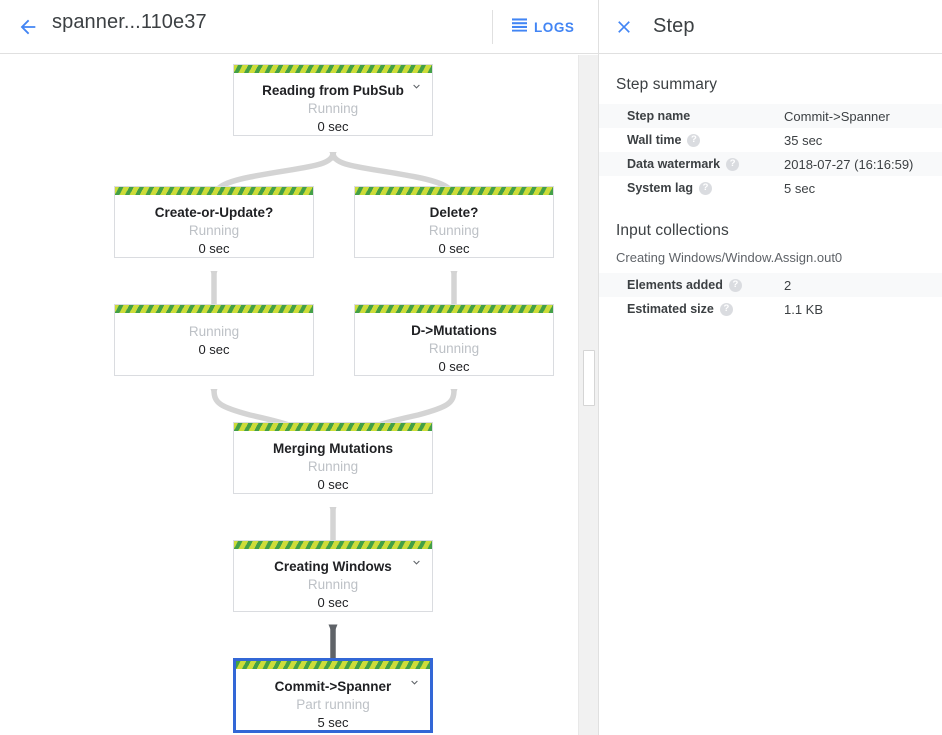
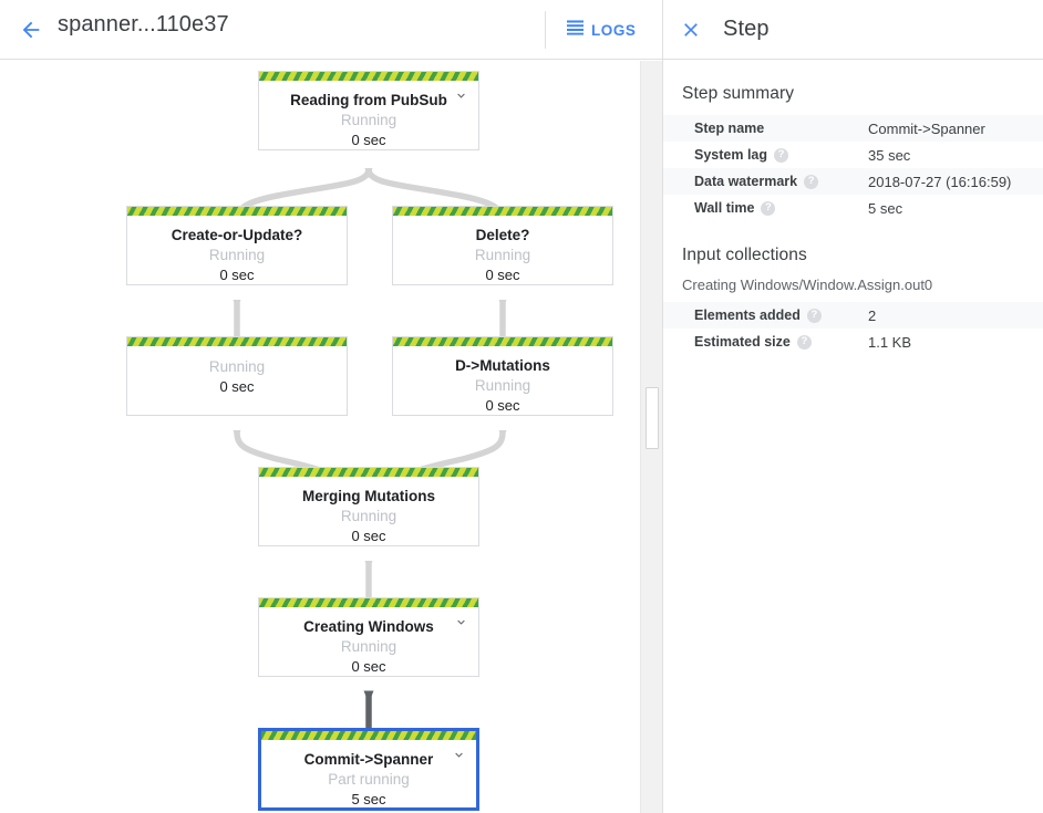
  spanner...110e37
  LOGS
  Reading from PubSub
  Running
  0 sec
  Create-or-Update?
  Running
  0 sec
  Delete?
  Running
  0 sec
  Running
  0 sec
  D->Mutations
  Running
  0 sec
  Merging Mutations
  Running
  0 sec
  Creating Windows
  Running
  0 sec
  Commit->Spanner
  Part running
  5 sec
  Step
  Step summary
  Step name
  Commit->Spanner
- Wall time
+ System lag
  ?
  35 sec
  Data watermark
  ?
  2018-07-27 (16:16:59)
- System lag
+ Wall time
  ?
  5 sec
  Input collections
  Creating Windows/Window.Assign.out0
  Elements added
  ?
  2
  Estimated size
  ?
  1.1 KB
